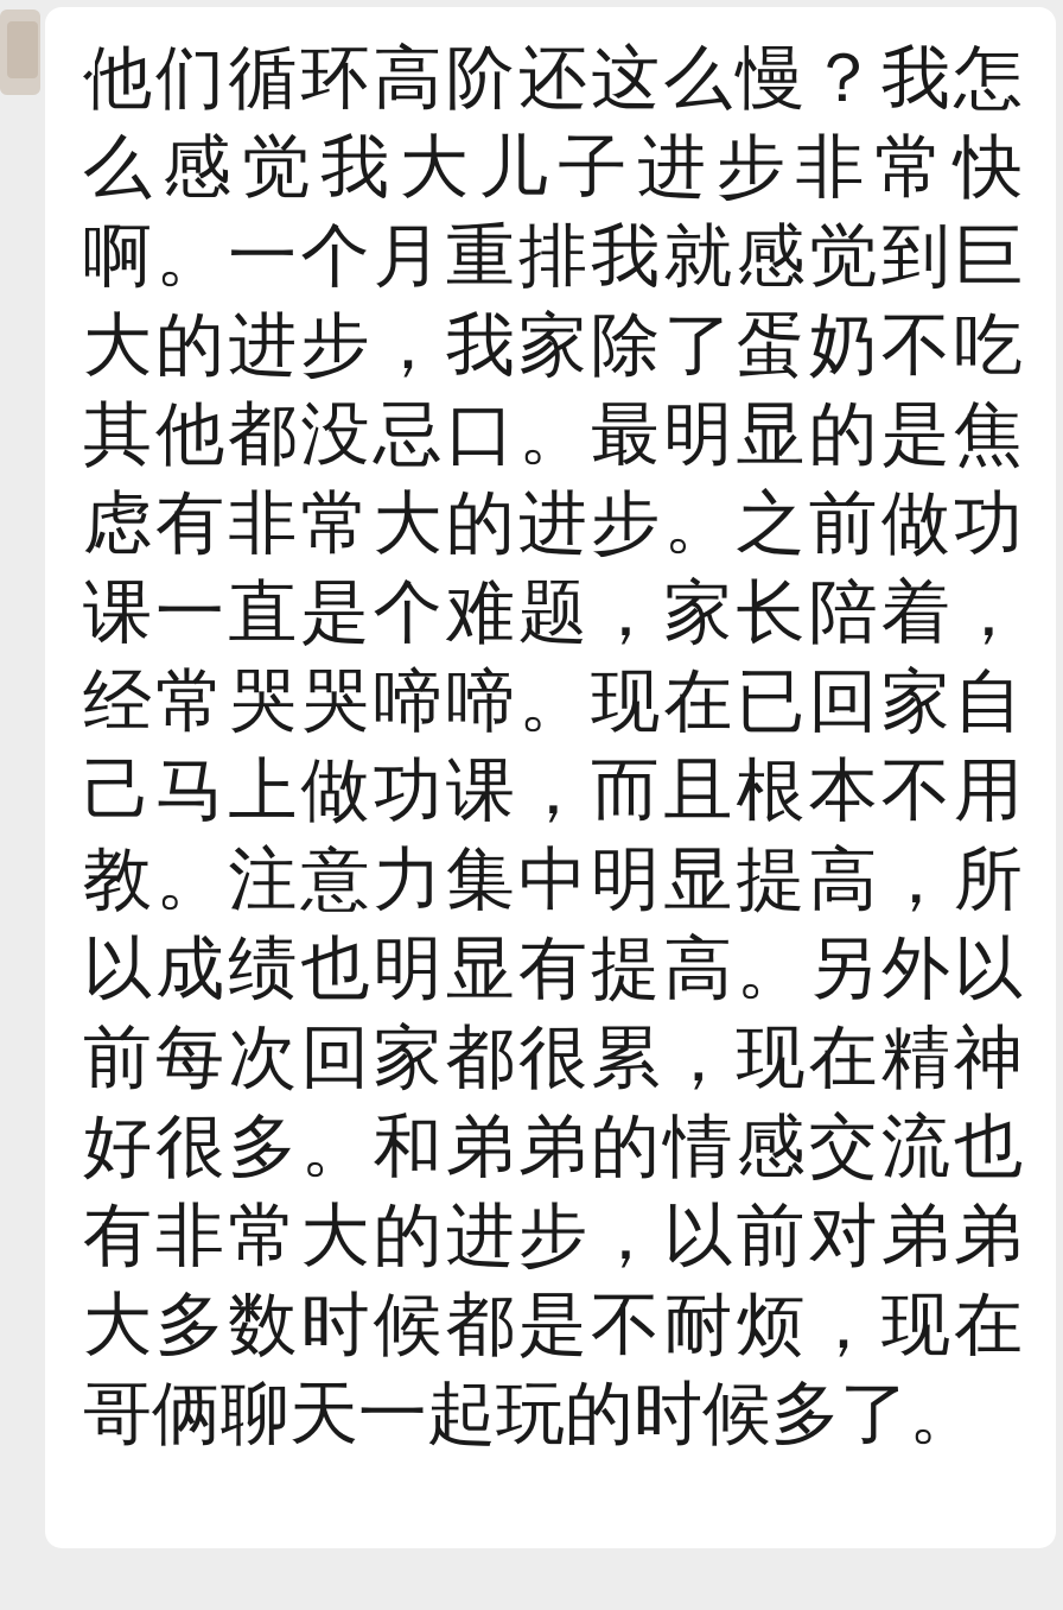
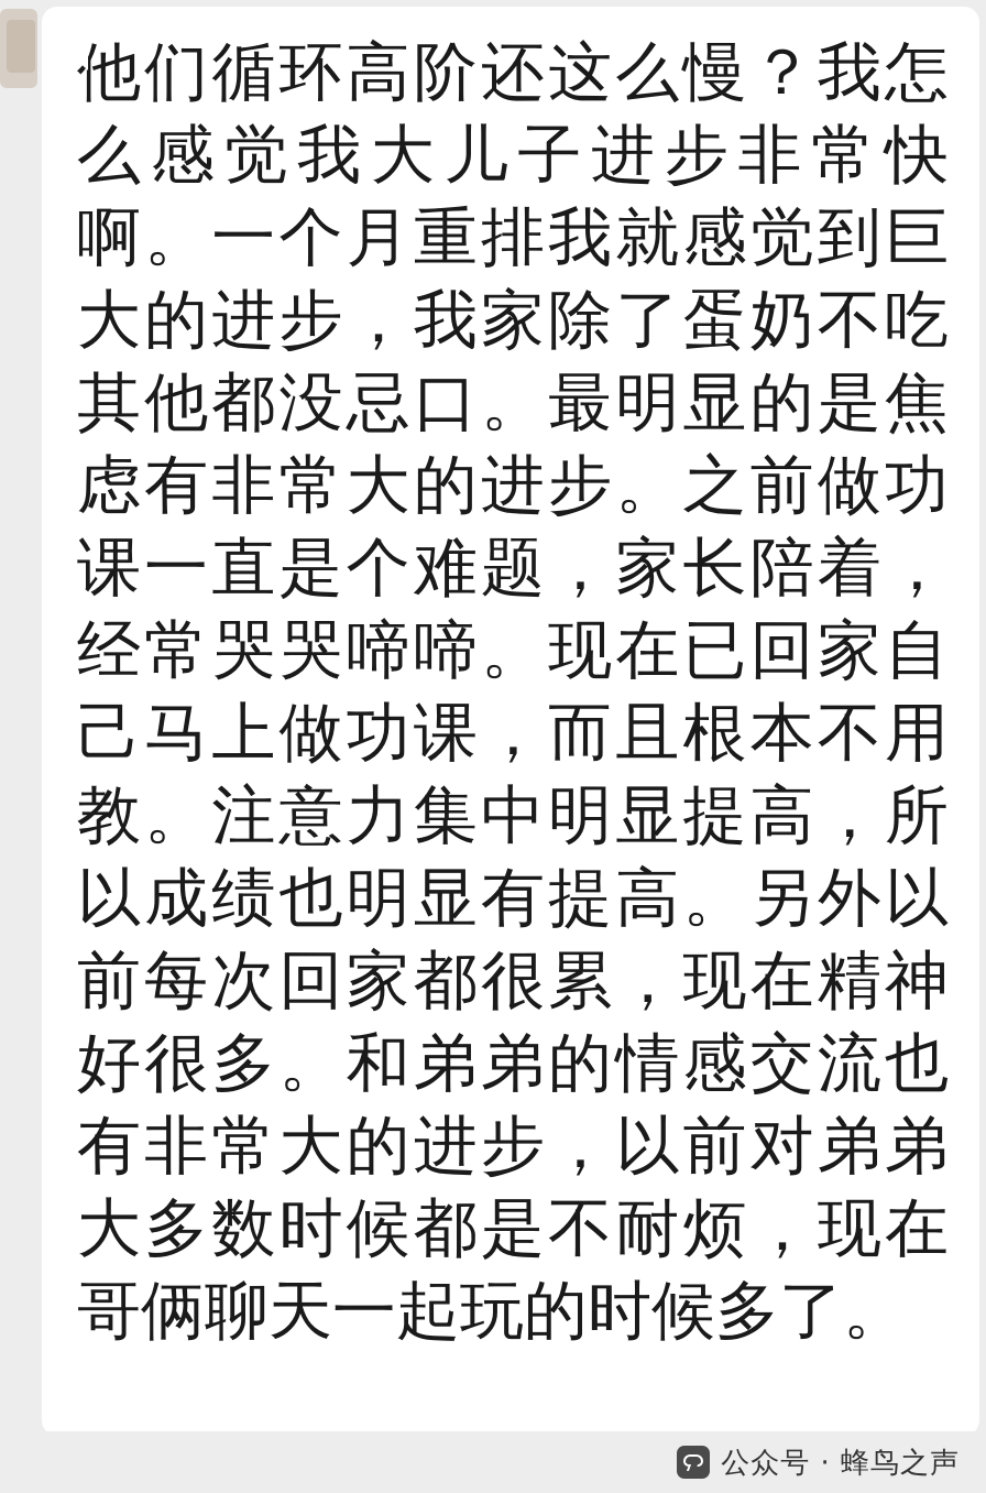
  他们循环高阶还这么慢？我怎么感觉我大儿子进步非常快啊。一个月重排我就感觉到巨大的进步，我家除了蛋奶不吃其他都没忌口。最明显的是焦虑有非常大的进步。之前做功课一直是个难题，家长陪着，经常哭哭啼啼。现在已回家自己马上做功课，而且根本不用教。注意力集中明显提高，所以成绩也明显有提高。另外以前每次回家都很累，现在精神好很多。和弟弟的情感交流也有非常大的进步，以前对弟弟大多数时候都是不耐烦，现在哥俩聊天一起玩的时候多了。
+ 公众号 · 蜂鸟之声
